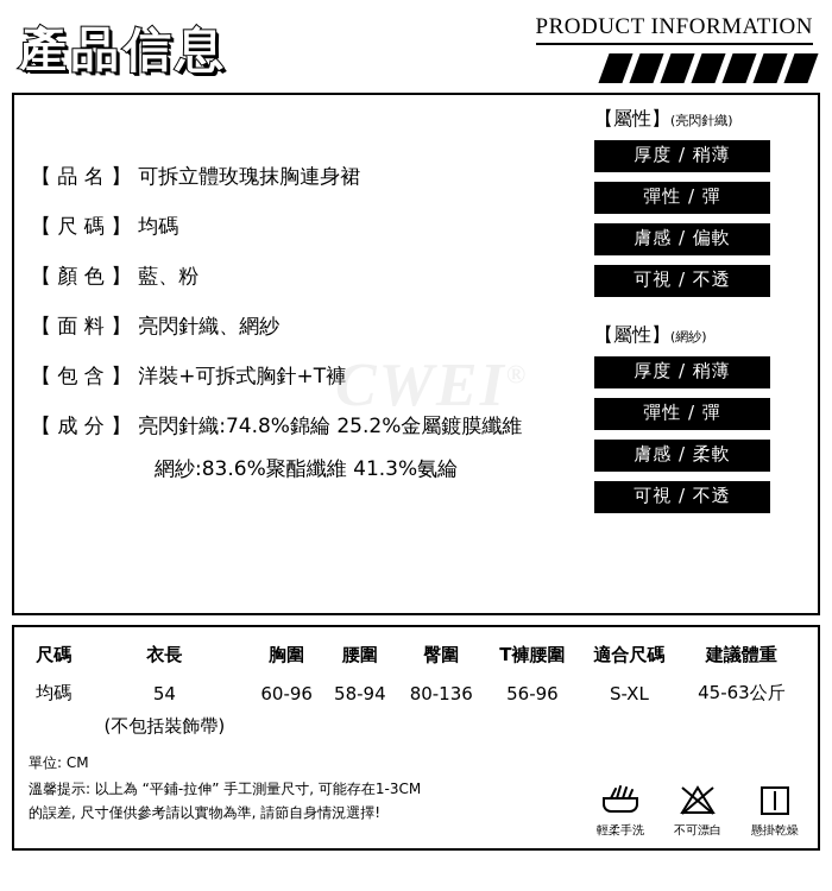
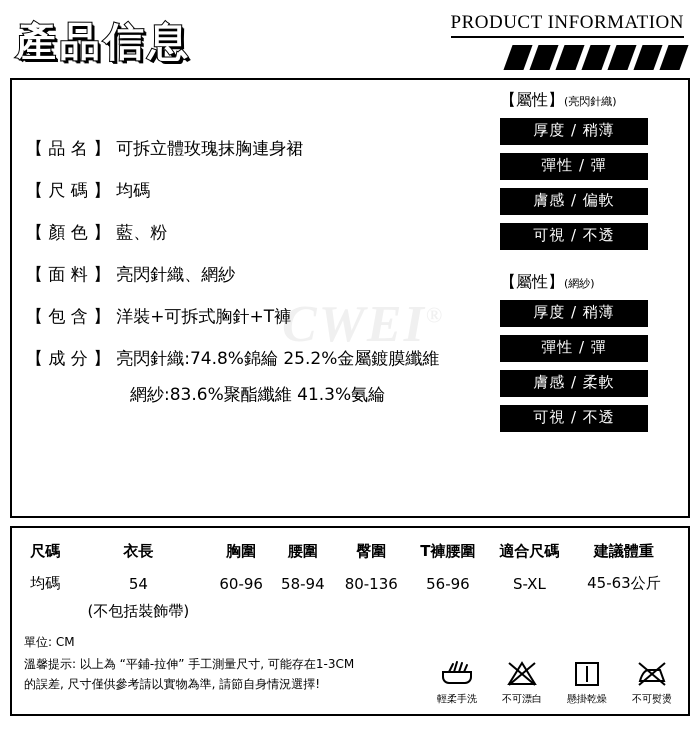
  產品信息
  PRODUCT INFORMATION
  CWEI
  【 品 名 】
  可拆立體玫瑰抹胸連身裙
  【 尺 碼 】
  均碼
  【 顏 色 】
  藍、粉
  【 面 料 】
  亮閃針織、網紗
  【 包 含 】
  洋裝+可拆式胸針+T褲
  【 成 分 】
  亮閃針織:74.8%錦綸 25.2%金屬鍍膜纖維
  網紗:83.6%聚酯纖維 41.3%氨綸
  【屬性】(亮閃針織)
  厚度 / 稍薄
  彈性 / 彈
  膚感 / 偏軟
  可視 / 不透
  【屬性】(網紗)
  厚度 / 稍薄
  彈性 / 彈
  膚感 / 柔軟
  可視 / 不透
  尺碼	衣長	胸圍	腰圍	臀圍	T褲腰圍	適合尺碼	建議體重
  均碼	54	60-96	58-94	80-136	56-96	S-XL	45-63公斤
  	(不包括裝飾帶)
  單位: CM
  溫馨提示: 以上為 “平鋪-拉伸” 手工測量尺寸, 可能存在1-3CM
  的誤差, 尺寸僅供參考請以實物為準, 請節自身情況選擇!
  輕柔手洗
  不可漂白
  懸掛乾燥
+ 不可熨燙
